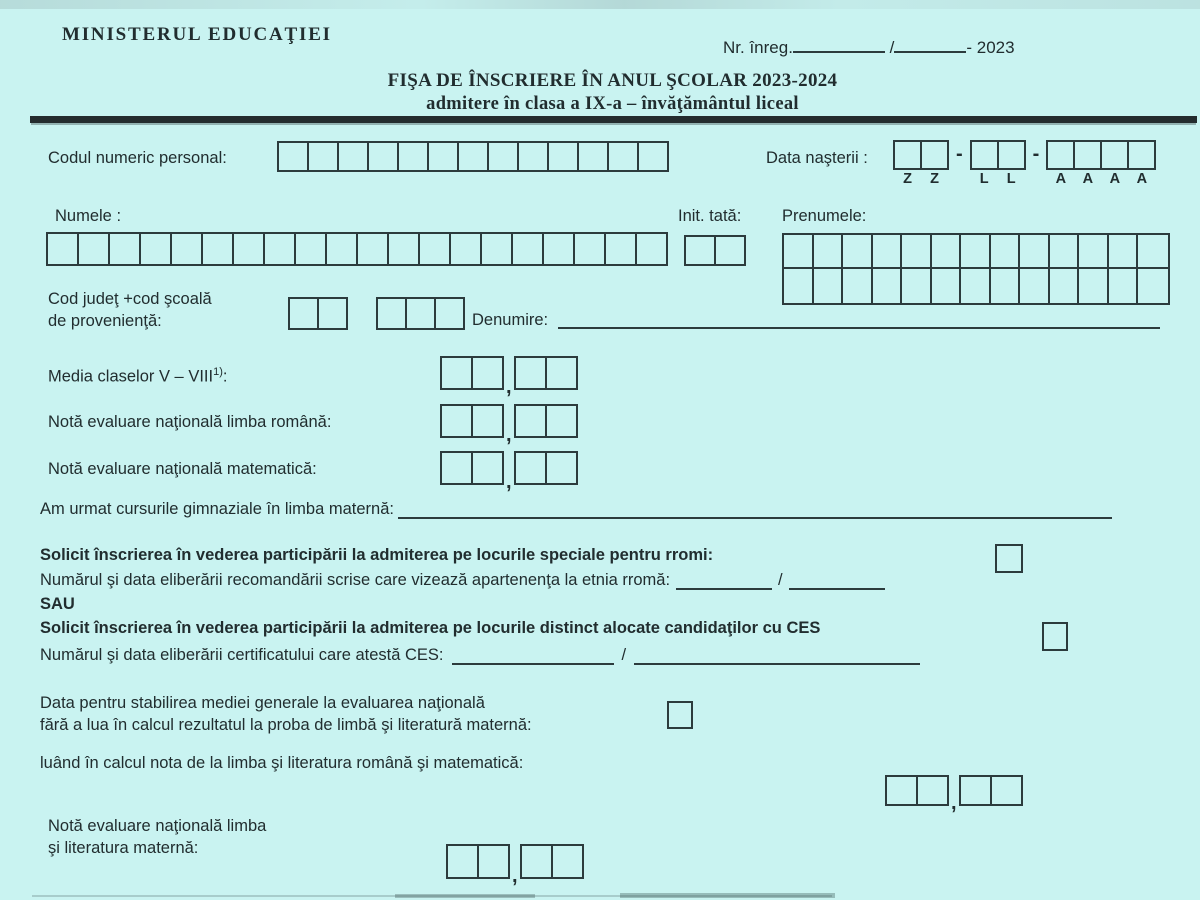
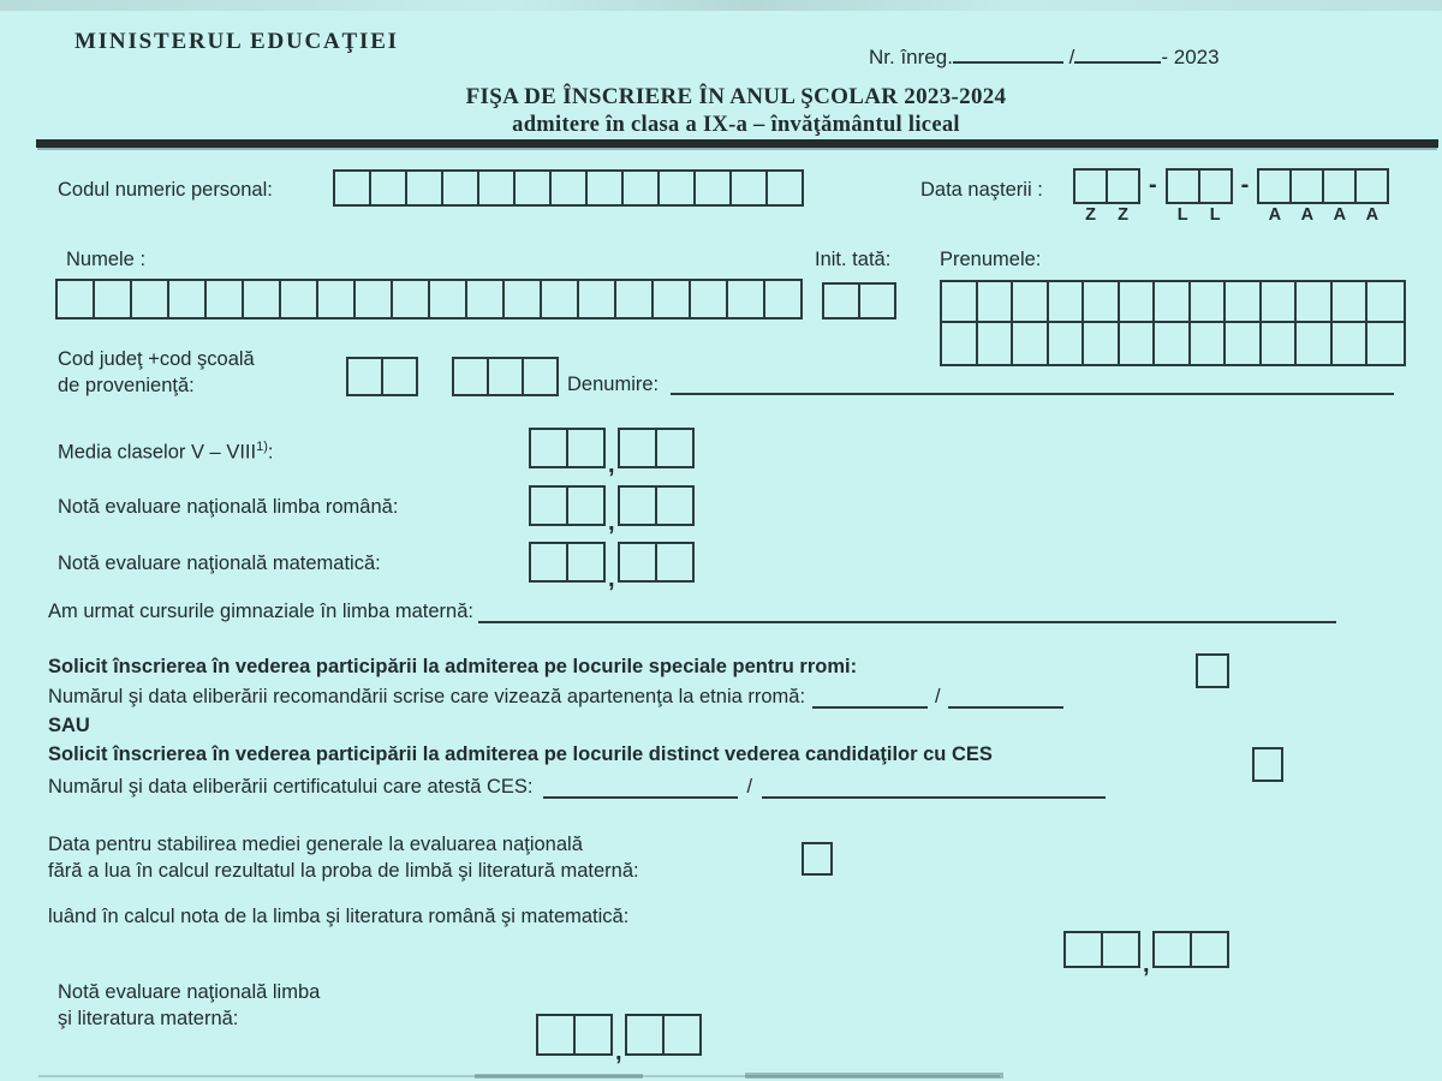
  MINISTERUL EDUCAŢIEI
  Nr. înreg. / - 2023
  FIŞA DE ÎNSCRIERE ÎN ANUL ŞCOLAR 2023-2024
  admitere în clasa a IX-a – învăţământul liceal
  Codul numeric personal:
  Data naşterii :
  Z
  Z
  -
  L
  L
  -
  A
  A
  A
  A
  Numele :
  Init. tată:
  Prenumele:
  Cod judeţ +cod şcoală
  de provenienţă:
  Denumire:
  Media claselor V – VIII1):
  ,
  Notă evaluare naţională limba română:
  ,
  Notă evaluare naţională matematică:
  ,
  Am urmat cursurile gimnaziale în limba maternă:
  Solicit înscrierea în vederea participării la admiterea pe locurile speciale pentru rromi:
  Numărul şi data eliberării recomandării scrise care vizează apartenenţa la etnia rromă:
  /
  SAU
- Solicit înscrierea în vederea participării la admiterea pe locurile distinct alocate candidaţilor cu CES
+ Solicit înscrierea în vederea participării la admiterea pe locurile distinct vederea candidaţilor cu CES
  Numărul şi data eliberării certificatului care atestă CES:
  /
  Data pentru stabilirea mediei generale la evaluarea naţională
  fără a lua în calcul rezultatul la proba de limbă şi literatură maternă:
  luând în calcul nota de la limba şi literatura română şi matematică:
  ,
  Notă evaluare naţională limba
  şi literatura maternă:
  ,
